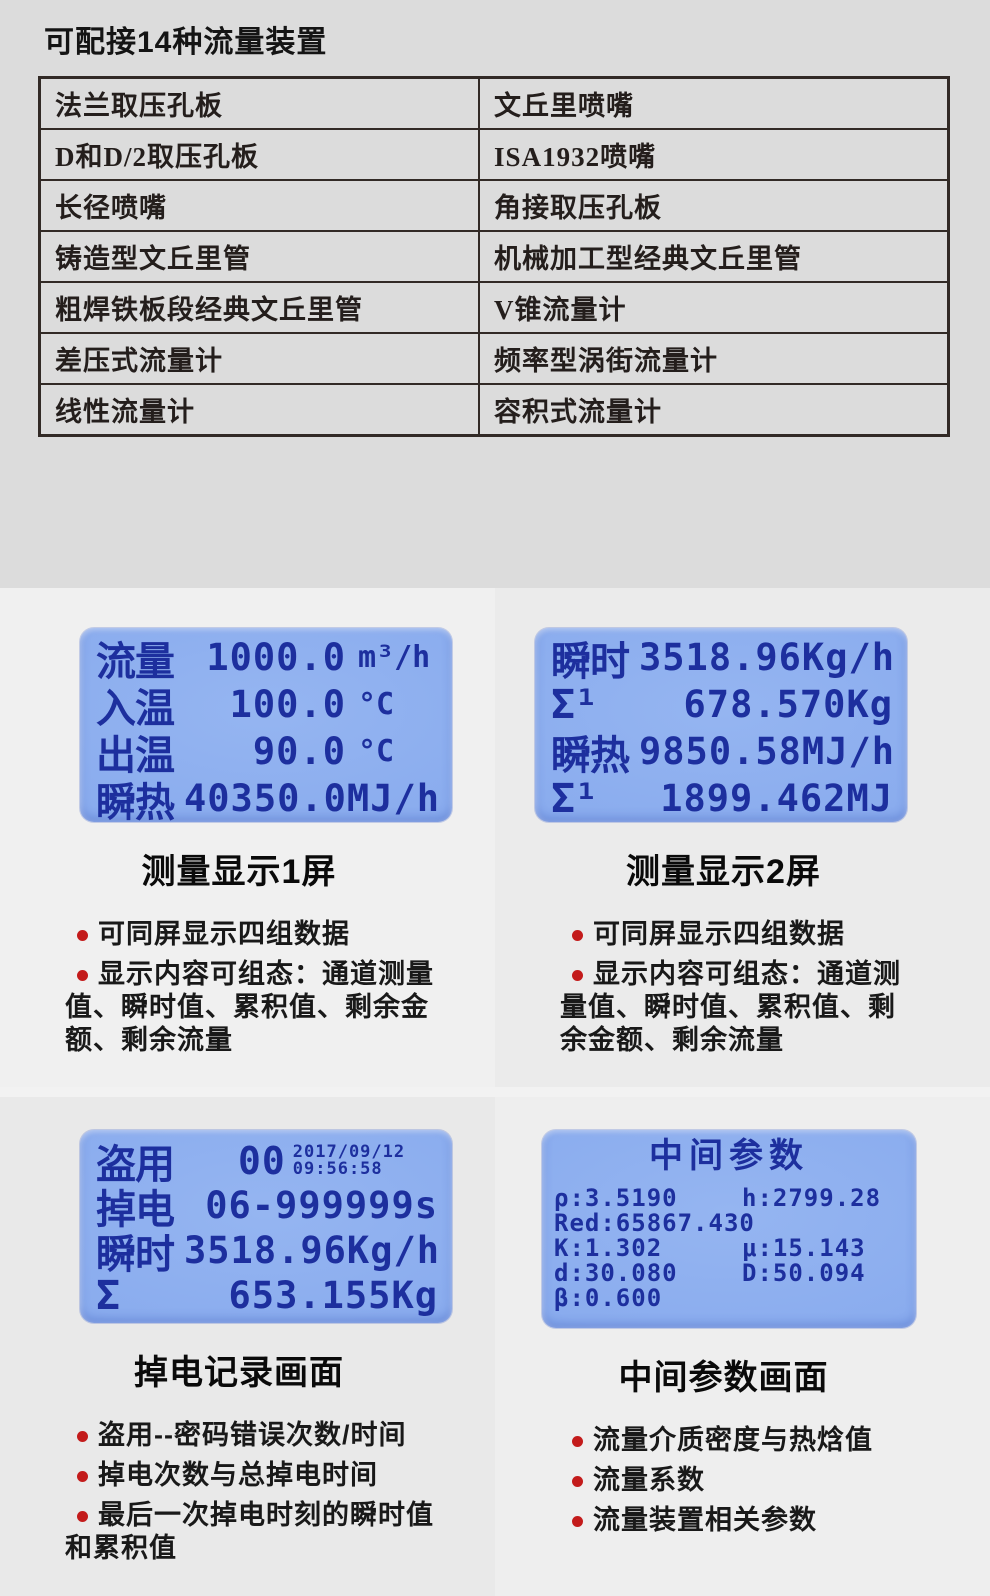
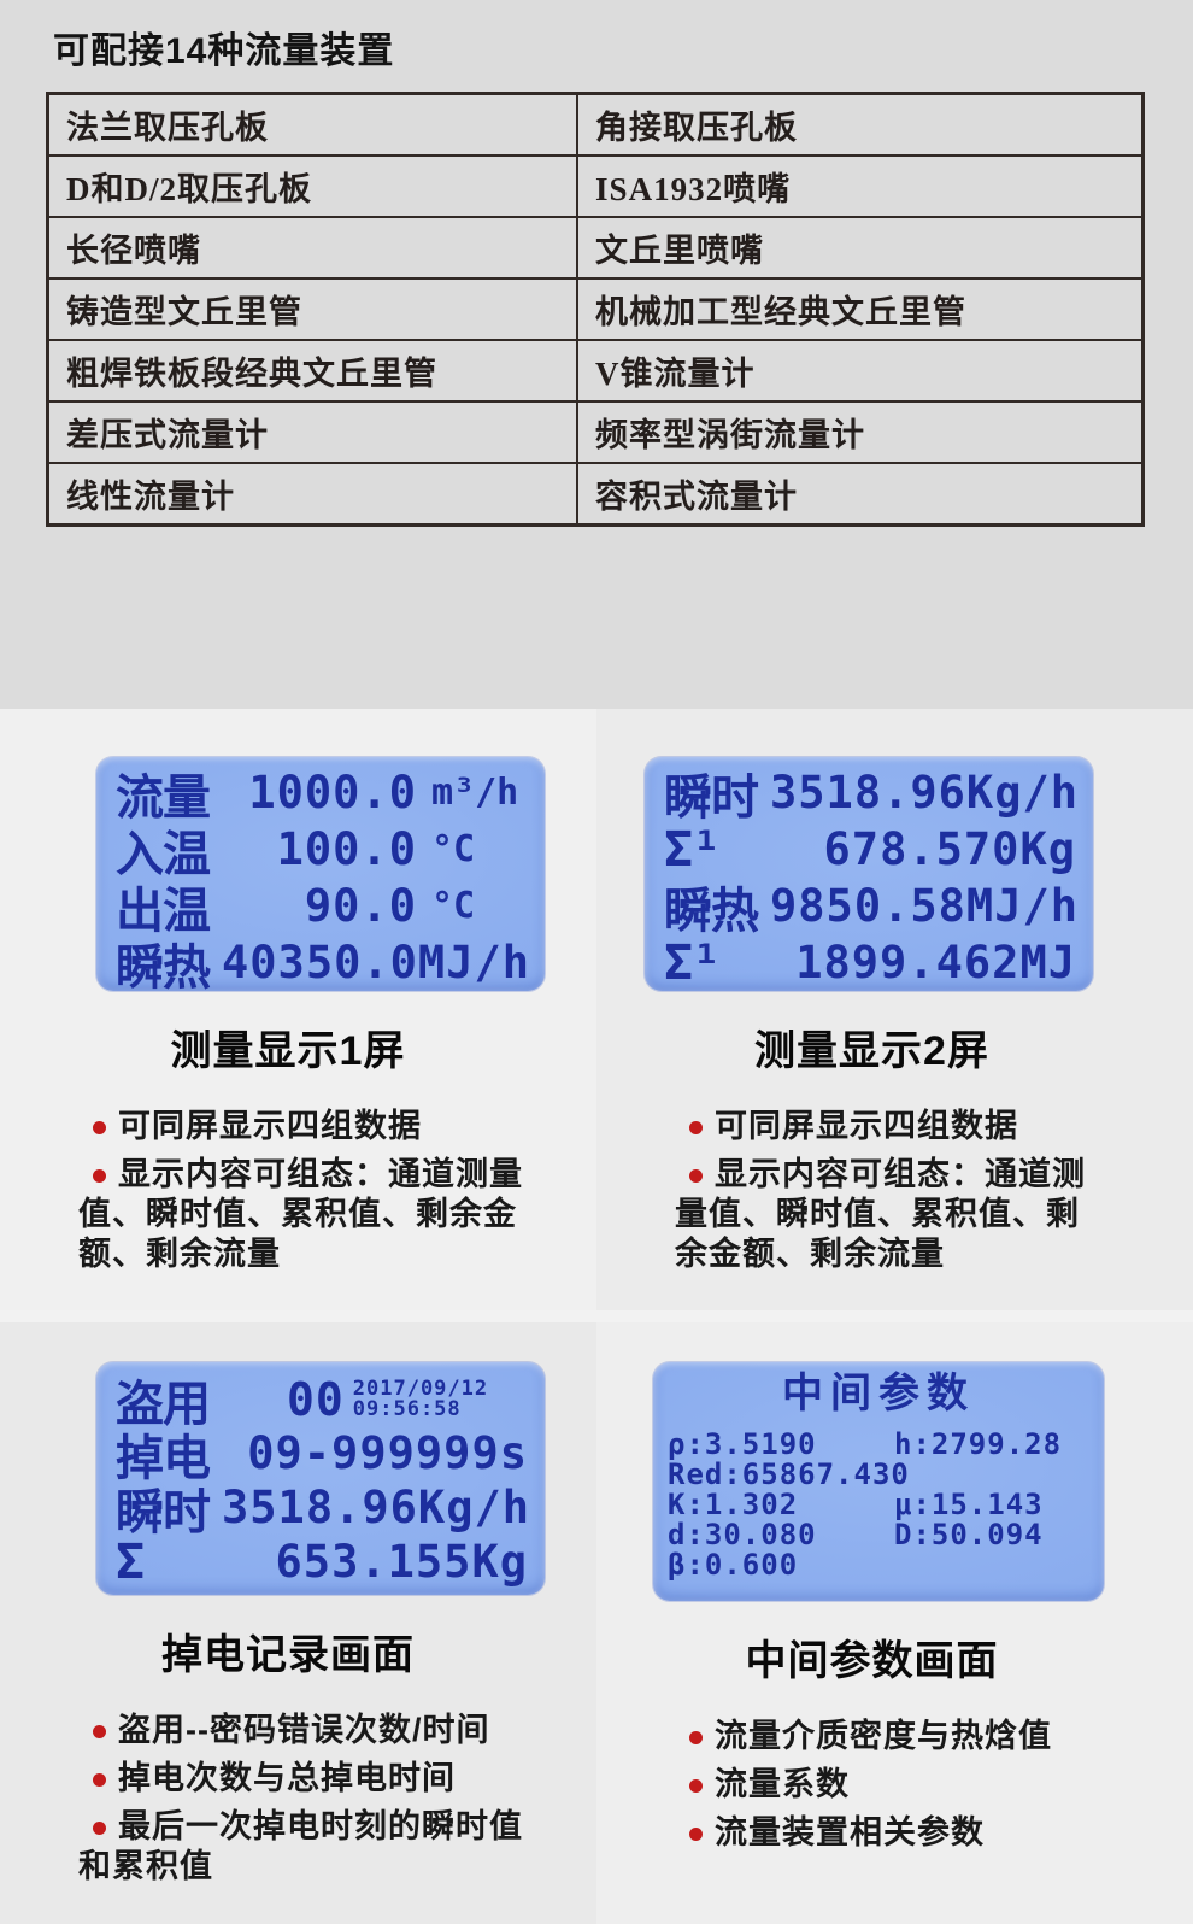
  可配接14种流量装置
- 法兰取压孔板	文丘里喷嘴
+ 法兰取压孔板	角接取压孔板
  D和D/2取压孔板	ISA1932喷嘴
- 长径喷嘴	角接取压孔板
+ 长径喷嘴	文丘里喷嘴
  铸造型文丘里管	机械加工型经典文丘里管
  粗焊铁板段经典文丘里管	V锥流量计
  差压式流量计	频率型涡街流量计
  线性流量计	容积式流量计
  流量
  1000.0
  m³/h
  入温
  100.0
  °C
  出温
  90.0
  °C
  瞬热
  40350.0MJ/h
  测量显示1屏
  可同屏显示四组数据
  显示内容可组态：通道测量值、瞬时值、累积值、剩余金额、剩余流量
  瞬时
  3518.96Kg/h
  Σ¹
  678.570Kg
  瞬热
  9850.58MJ/h
  Σ¹
  1899.462MJ
  测量显示2屏
  可同屏显示四组数据
  显示内容可组态：通道测量值、瞬时值、累积值、剩余金额、剩余流量
  盗用
  00
  2017/09/12
  09:56:58
  掉电
- 06-999999s
+ 09-999999s
  瞬时
  3518.96Kg/h
  Σ
  653.155Kg
  掉电记录画面
  盗用--密码错误次数/时间
  掉电次数与总掉电时间
  最后一次掉电时刻的瞬时值和累积值
  中间参数
  ρ:3.5190
  h:2799.28
  Red:65867.430
  K:1.302
  μ:15.143
  d:30.080
  D:50.094
  β:0.600
  中间参数画面
  流量介质密度与热焓值
  流量系数
  流量装置相关参数
